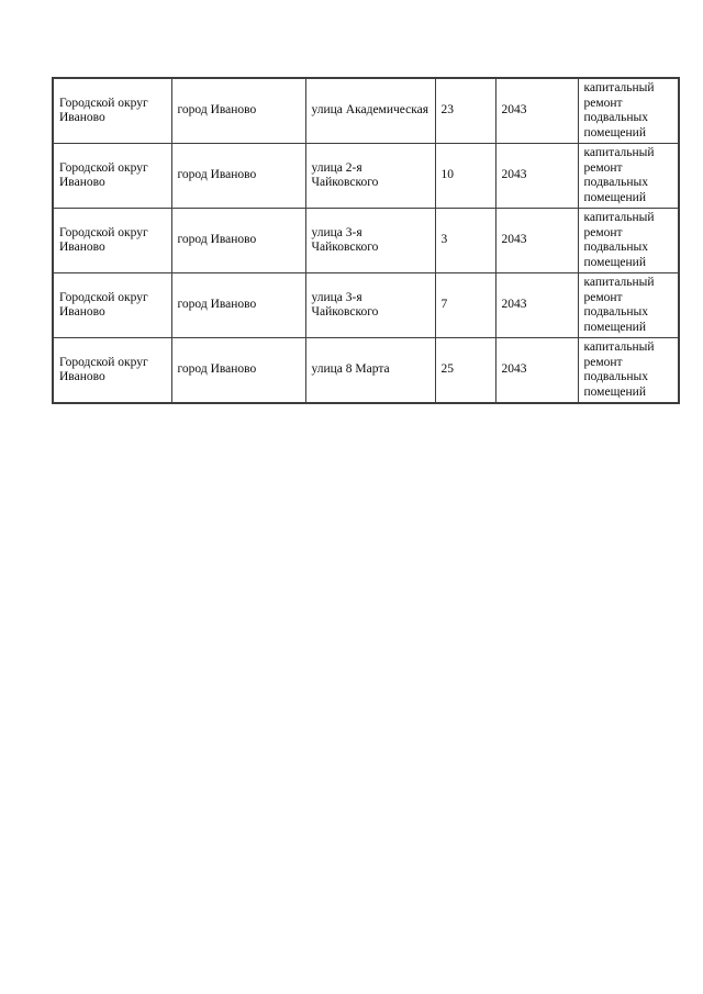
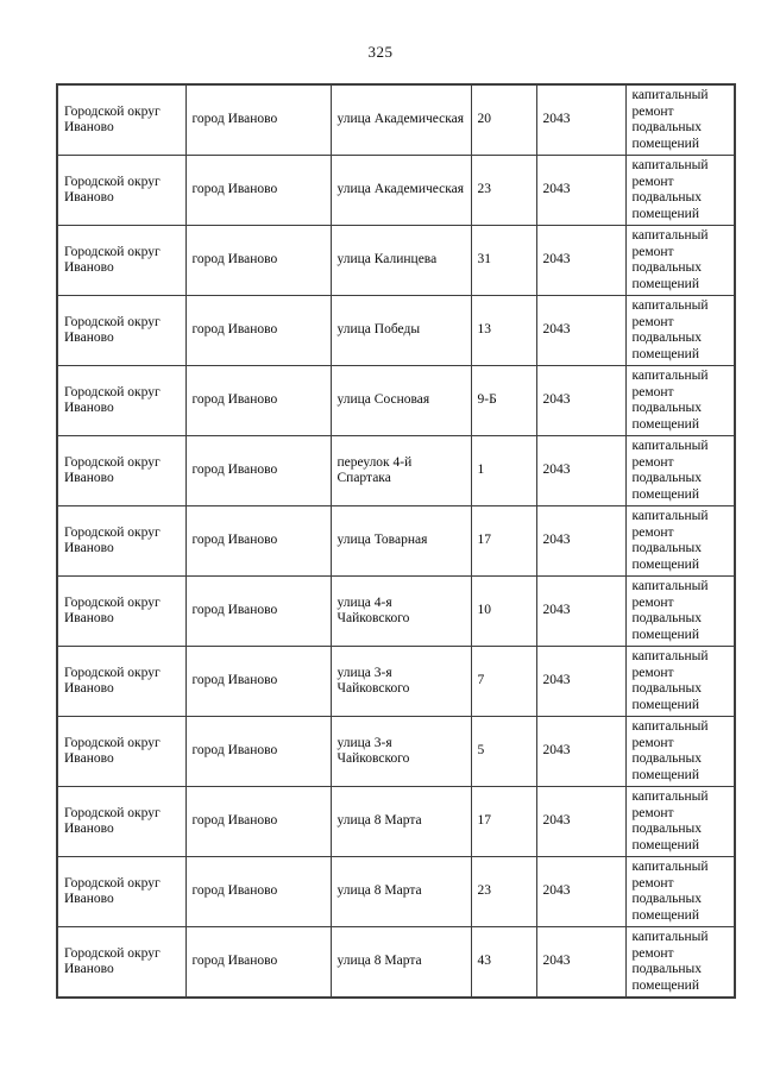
+ 325
+ Городской округ Иваново	город Иваново	улица Академическая	20	2043	капитальный ремонт подвальных помещений
  Городской округ Иваново	город Иваново	улица Академическая	23	2043	капитальный ремонт подвальных помещений
+ Городской округ Иваново	город Иваново	улица Калинцева	31	2043	капитальный ремонт подвальных помещений
+ Городской округ Иваново	город Иваново	улица Победы	13	2043	капитальный ремонт подвальных помещений
+ Городской округ Иваново	город Иваново	улица Сосновая	9-Б	2043	капитальный ремонт подвальных помещений
+ Городской округ Иваново	город Иваново	переулок 4-й Спартака	1	2043	капитальный ремонт подвальных помещений
+ Городской округ Иваново	город Иваново	улица Товарная	17	2043	капитальный ремонт подвальных помещений
- Городской округ Иваново	город Иваново	улица 2-я Чайковского	10	2043	капитальный ремонт подвальных помещений
+ Городской округ Иваново	город Иваново	улица 4-я Чайковского	10	2043	капитальный ремонт подвальных помещений
- Городской округ Иваново	город Иваново	улица 3-я Чайковского	3	2043	капитальный ремонт подвальных помещений
+ Городской округ Иваново	город Иваново	улица 3-я Чайковского	7	2043	капитальный ремонт подвальных помещений
- Городской округ Иваново	город Иваново	улица 3-я Чайковского	7	2043	капитальный ремонт подвальных помещений
+ Городской округ Иваново	город Иваново	улица 3-я Чайковского	5	2043	капитальный ремонт подвальных помещений
+ Городской округ Иваново	город Иваново	улица 8 Марта	17	2043	капитальный ремонт подвальных помещений
+ Городской округ Иваново	город Иваново	улица 8 Марта	23	2043	капитальный ремонт подвальных помещений
- Городской округ Иваново	город Иваново	улица 8 Марта	25	2043	капитальный ремонт подвальных помещений
+ Городской округ Иваново	город Иваново	улица 8 Марта	43	2043	капитальный ремонт подвальных помещений
